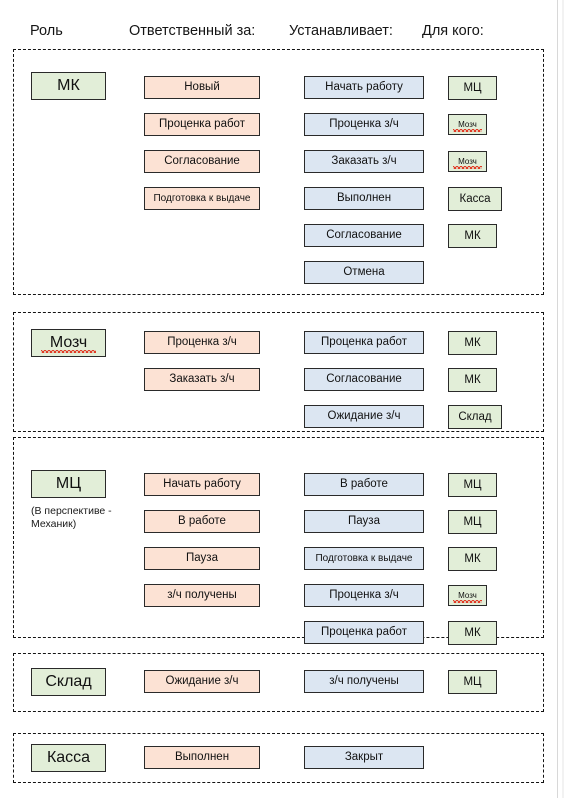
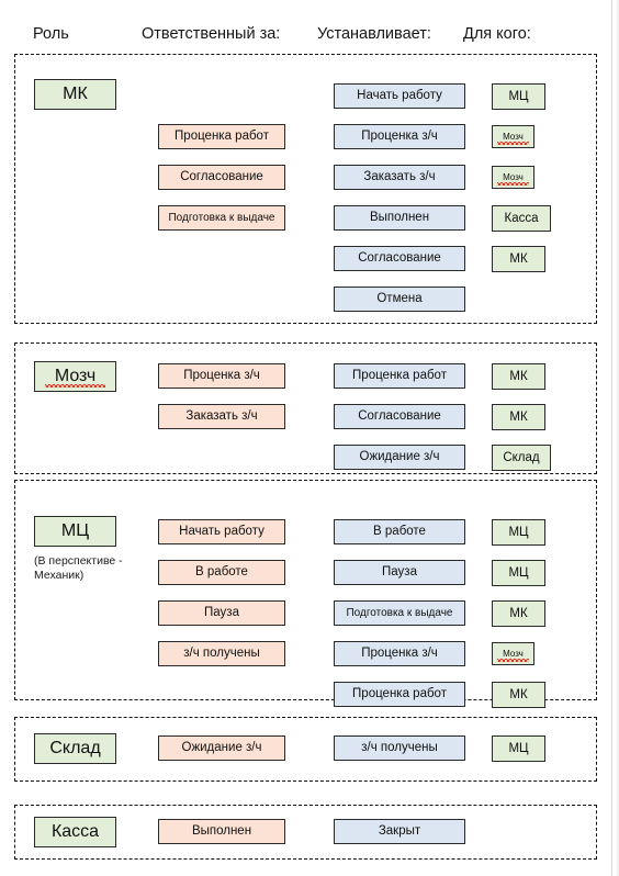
  Роль
  Ответственный за:
  Устанавливает:
  Для кого:
  МК
- Новый
  Проценка работ
  Согласование
  Подготовка к выдаче
  Начать работу
  Проценка з/ч
  Заказать з/ч
  Выполнен
  Согласование
  Отмена
  МЦ
  Мозч
  Мозч
  Касса
  МК
  Мозч
  Проценка з/ч
  Заказать з/ч
  Проценка работ
  Согласование
  Ожидание з/ч
  МК
  МК
  Склад
  МЦ
  (В перспективе - Механик)
  Начать работу
  В работе
  Пауза
  з/ч получены
  В работе
  Пауза
  Подготовка к выдаче
  Проценка з/ч
  Проценка работ
  МЦ
  МЦ
  МК
  Мозч
  МК
  Склад
  Ожидание з/ч
  з/ч получены
  МЦ
  Касса
  Выполнен
  Закрыт
